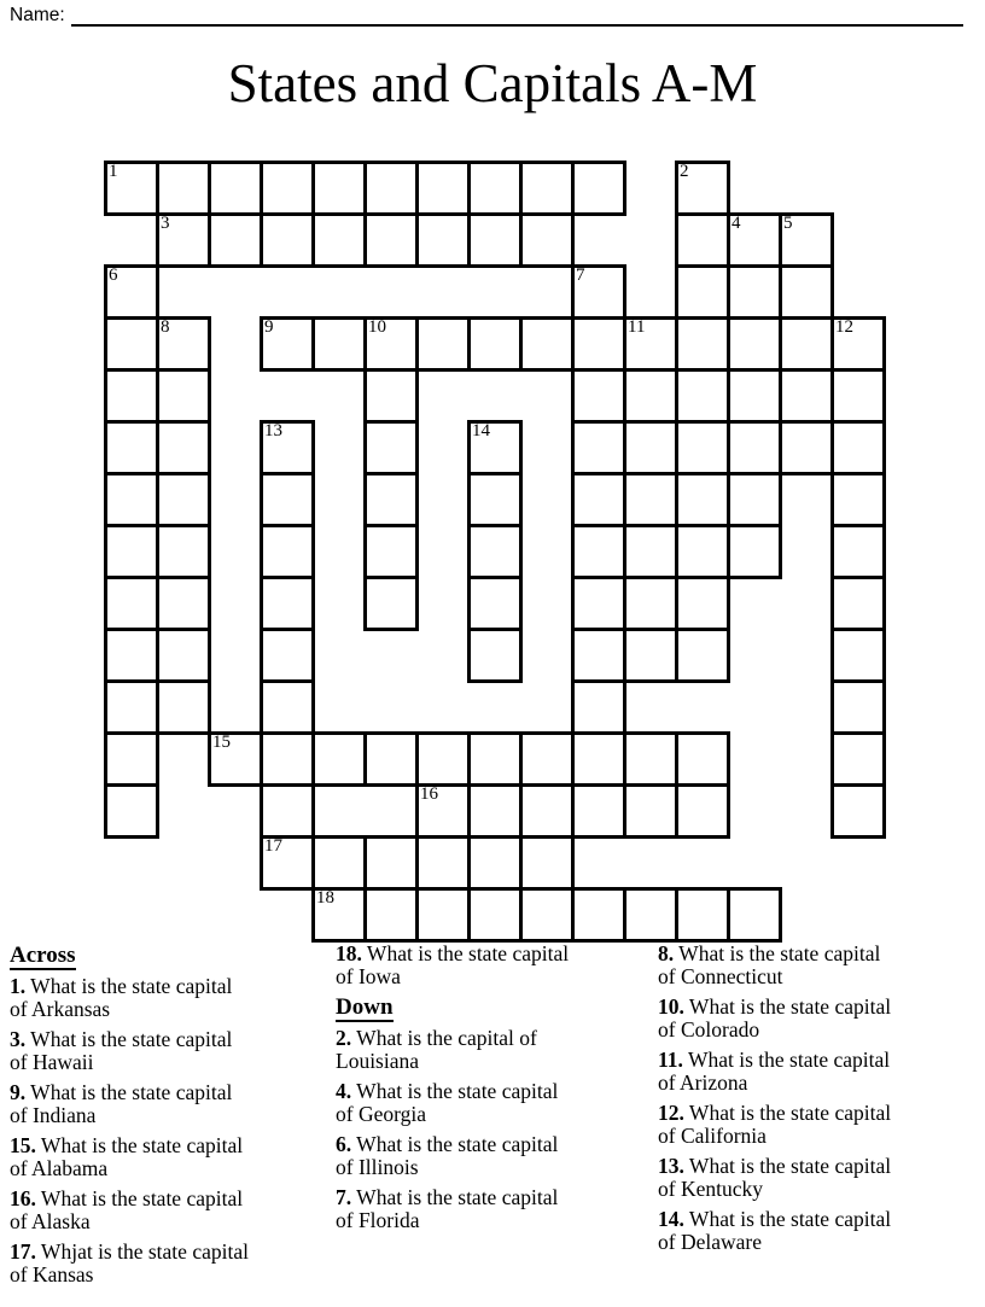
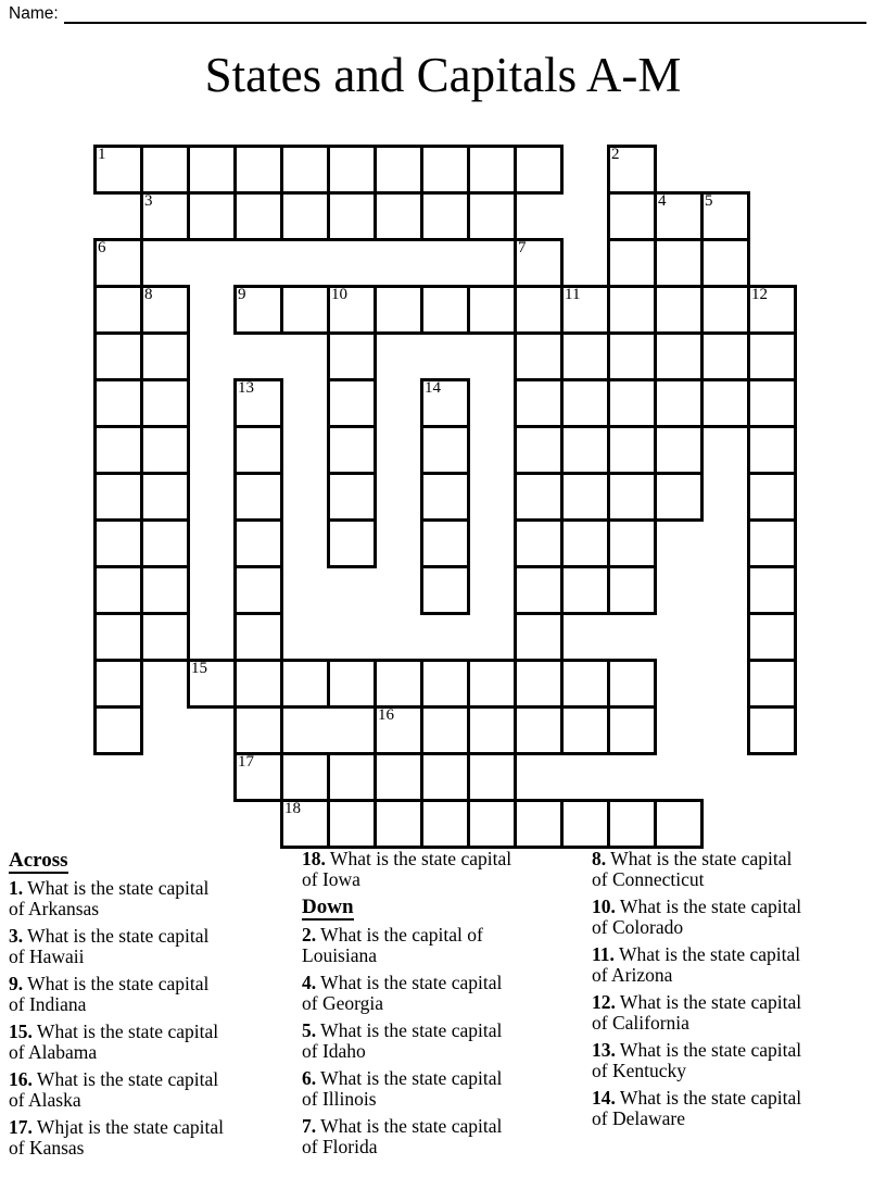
  Name:
  States and Capitals A-M
  1
  2
  3
  4
  5
  6
  7
  8
  9
  10
  11
  12
  13
  14
  15
  16
  17
  18
  Across
  1. What is the state capital
  of Arkansas
  3. What is the state capital
  of Hawaii
  9. What is the state capital
  of Indiana
  15. What is the state capital
  of Alabama
  16. What is the state capital
  of Alaska
  17. Whjat is the state capital
  of Kansas
  18. What is the state capital
  of Iowa
  Down
  2. What is the capital of
  Louisiana
  4. What is the state capital
  of Georgia
+ 5. What is the state capital
+ of Idaho
  6. What is the state capital
  of Illinois
  7. What is the state capital
  of Florida
  8. What is the state capital
  of Connecticut
  10. What is the state capital
  of Colorado
  11. What is the state capital
  of Arizona
  12. What is the state capital
  of California
  13. What is the state capital
  of Kentucky
  14. What is the state capital
  of Delaware
